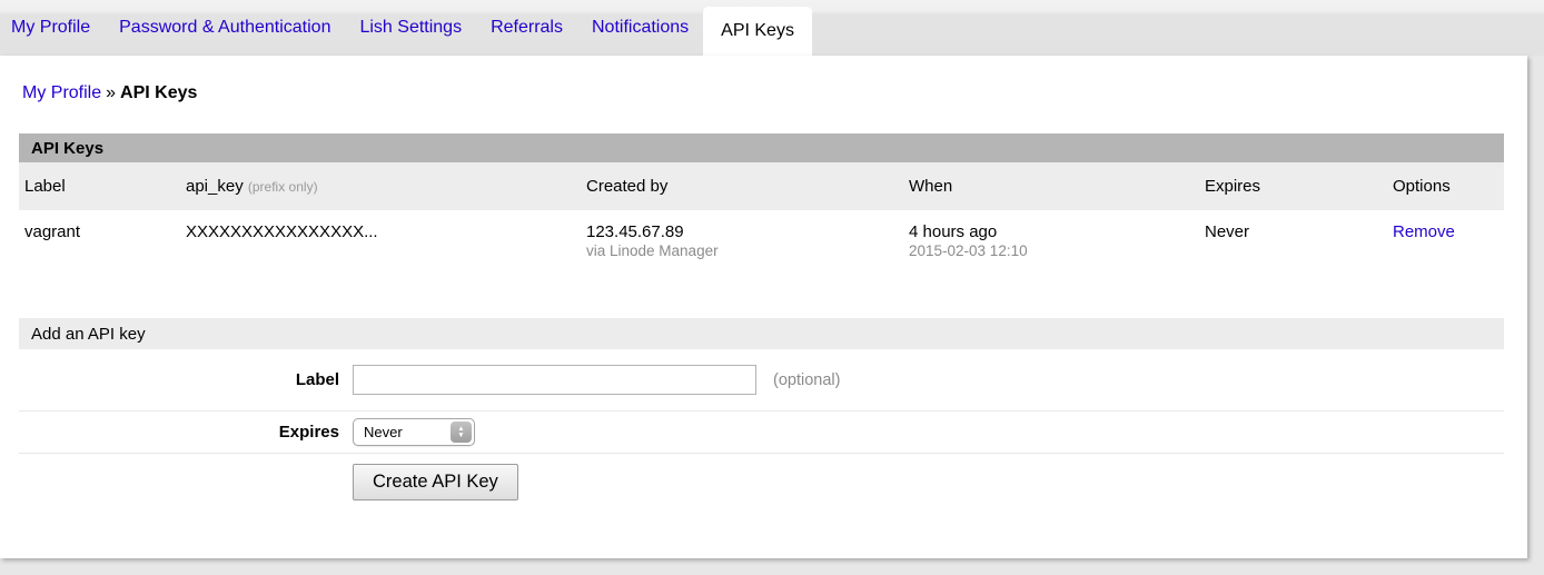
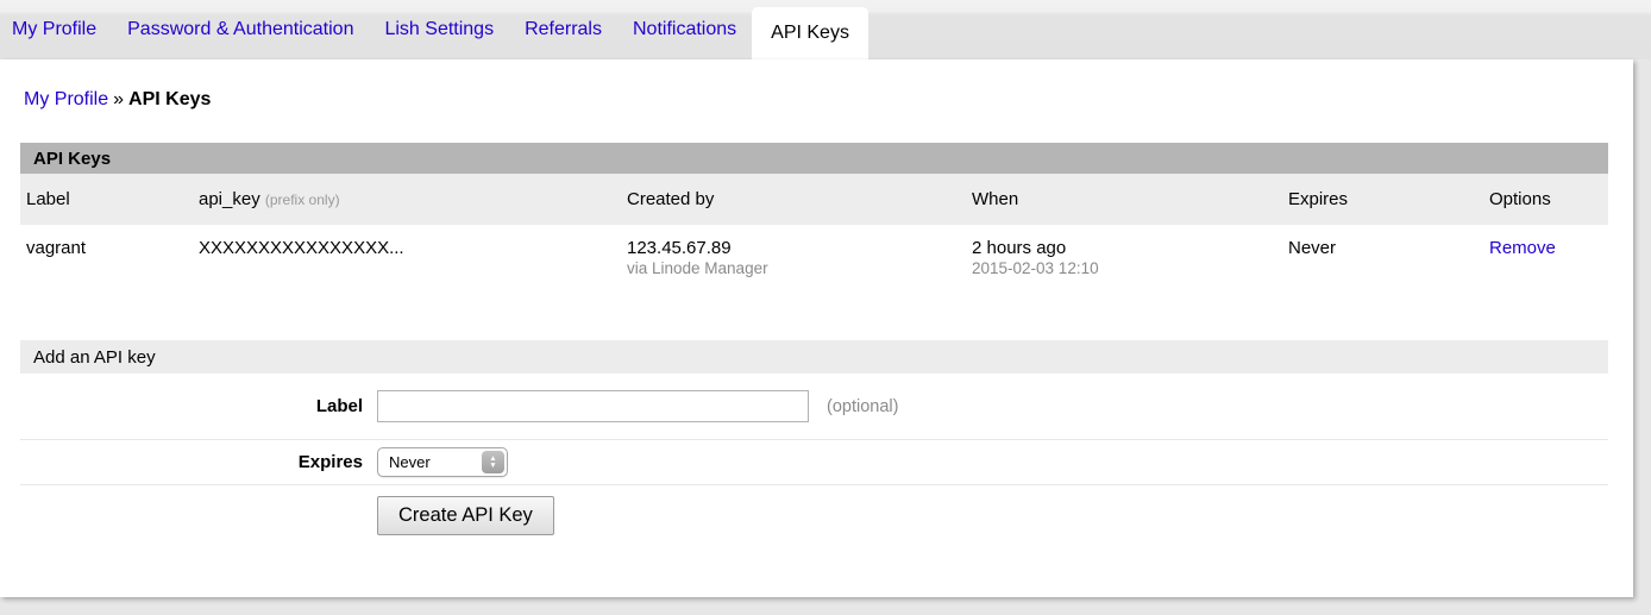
  My Profile
  Password & Authentication
  Lish Settings
  Referrals
  Notifications
  API Keys
  My Profile » API Keys
  API Keys
  Label
  api_key (prefix only)
  Created by
  When
  Expires
  Options
  vagrant
  XXXXXXXXXXXXXXXX...
  123.45.67.89
  via Linode Manager
- 4 hours ago
+ 2 hours ago
  2015-02-03 12:10
  Never
  Remove
  Add an API key
  Label
  (optional)
  Expires
  Never
  Create API Key
